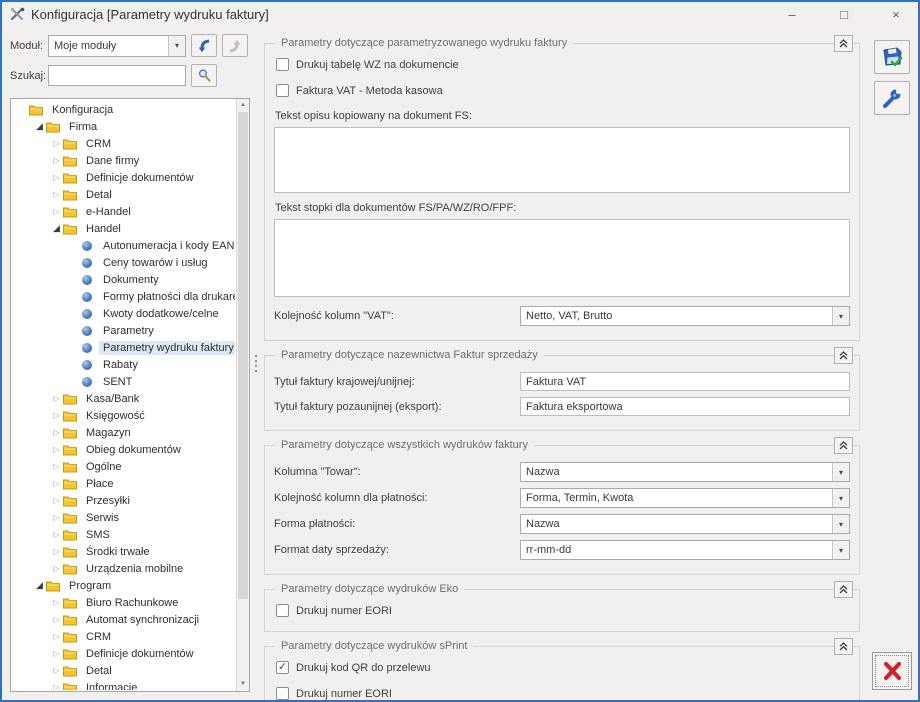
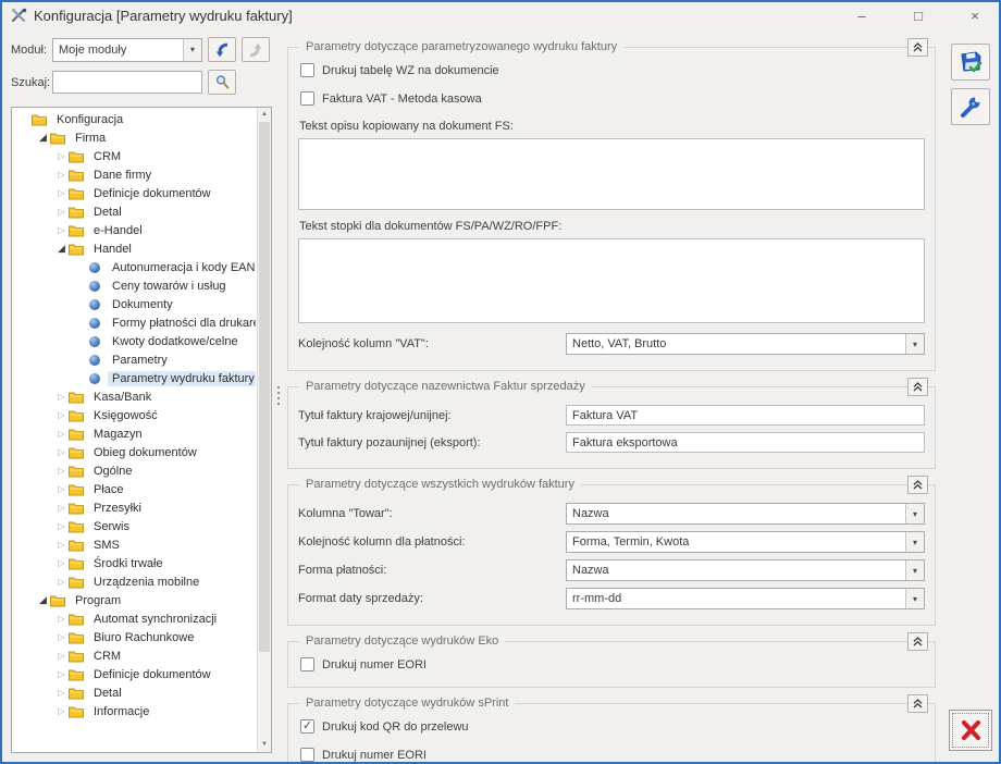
  Konfiguracja [Parametry wydruku faktury]
  –
  □
  ×
  Moduł:
  Moje moduły
  ▾
  Szukaj:
  Konfiguracja
  ◢
  Firma
  ▷
  CRM
  ▷
  Dane firmy
  ▷
  Definicje dokumentów
  ▷
  Detal
  ▷
  e-Handel
  ◢
  Handel
  Autonumeracja i kody EAN
  Ceny towarów i usług
  Dokumenty
  Formy płatności dla drukar
  Kwoty dodatkowe/celne
  Parametry
  Parametry wydruku faktury
- Rabaty
- SENT
  ▷
  Kasa/Bank
  ▷
  Księgowość
  ▷
  Magazyn
  ▷
  Obieg dokumentów
  ▷
  Ogólne
  ▷
  Płace
  ▷
  Przesyłki
  ▷
  Serwis
  ▷
  SMS
  ▷
  Środki trwałe
  ▷
  Urządzenia mobilne
  ◢
  Program
  ▷
- Biuro Rachunkowe
+ Automat synchronizacji
  ▷
- Automat synchronizacji
+ Biuro Rachunkowe
  ▷
  CRM
  ▷
  Definicje dokumentów
  ▷
  Detal
  ▷
  Informacje
  Parametry dotyczące parametryzowanego wydruku faktury
  Drukuj tabelę WZ na dokumencie
  Faktura VAT - Metoda kasowa
  Tekst opisu kopiowany na dokument FS:
  Tekst stopki dla dokumentów FS/PA/WZ/RO/FPF:
  Kolejność kolumn "VAT":
  Netto, VAT, Brutto
  ▾
  Parametry dotyczące nazewnictwa Faktur sprzedaży
  Tytuł faktury krajowej/unijnej:
  Faktura VAT
  Tytuł faktury pozaunijnej (eksport):
  Faktura eksportowa
  Parametry dotyczące wszystkich wydruków faktury
  Kolumna "Towar":
  Nazwa
  ▾
  Kolejność kolumn dla płatności:
  Forma, Termin, Kwota
  ▾
  Forma płatności:
  Nazwa
  ▾
  Format daty sprzedaży:
  rr-mm-dd
  ▾
  Parametry dotyczące wydruków Eko
  Drukuj numer EORI
  Parametry dotyczące wydruków sPrint
  ✓
  Drukuj kod QR do przelewu
  Drukuj numer EORI
